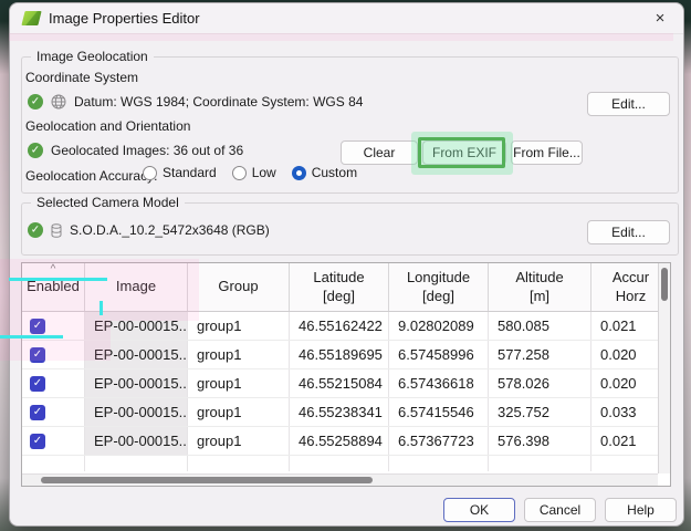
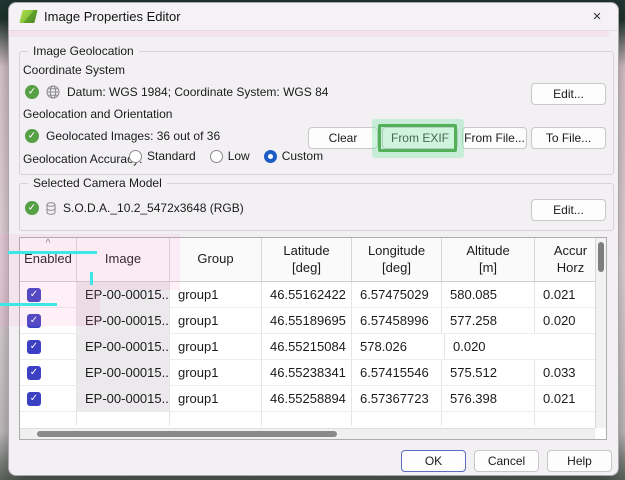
  Image Properties Editor
  ×
  Image Geolocation
  Coordinate System
  Datum: WGS 1984; Coordinate System: WGS 84
  Edit...
  Geolocation and Orientation
  Geolocated Images: 36 out of 36
  Clear
  From EXIF
  From File...
+ To File...
  Geolocation Accura
  Standard
  Low
  Custom
  Selected Camera Model
  S.O.D.A._10.2_5472x3648 (RGB)
  Edit...
  ^
  Enabled
  Image
  Group
  Latitude
  [deg]
  Longitude
  [deg]
  Altitude
  [m]
  Accur
  Horz
  EP-00-00015..
  group1
  46.55162422
- 9.02802089
+ 6.57475029
  580.085
  0.021
  EP-00-00015..
  group1
  46.55189695
  6.57458996
  577.258
  0.020
  EP-00-00015..
  group1
  46.55215084
- 6.57436618
  578.026
  0.020
  EP-00-00015..
  group1
  46.55238341
  6.57415546
- 325.752
+ 575.512
  0.033
  EP-00-00015..
  group1
  46.55258894
  6.57367723
  576.398
  0.021
  OK
  Cancel
  Help
